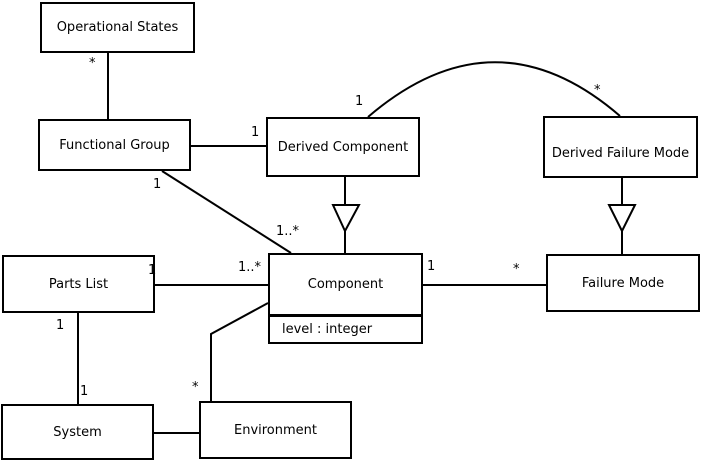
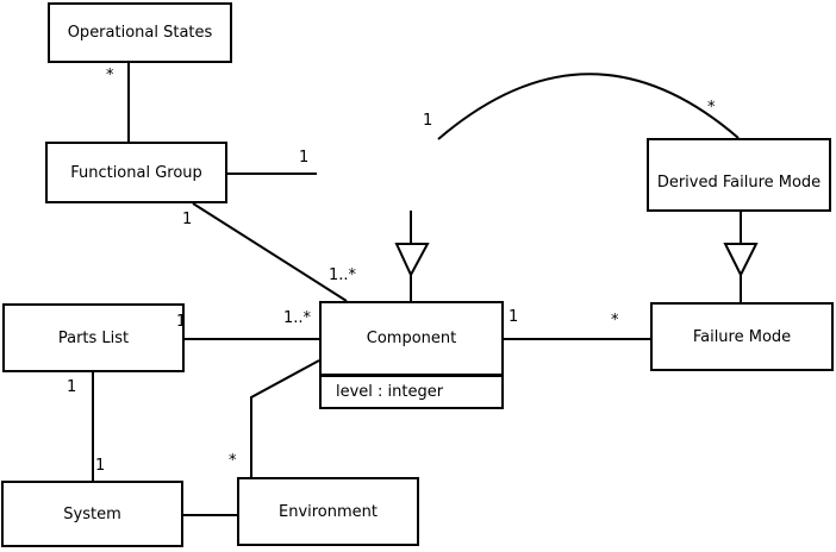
  Operational States
  Functional Group
- Derived Component
  Derived Failure Mode
  Parts List
  Component
  level : integer
  Failure Mode
  System
  Environment
  *
  1
  1
  *
  1
  1..*
  1
  1..*
  1
  *
  1
  1
  *
